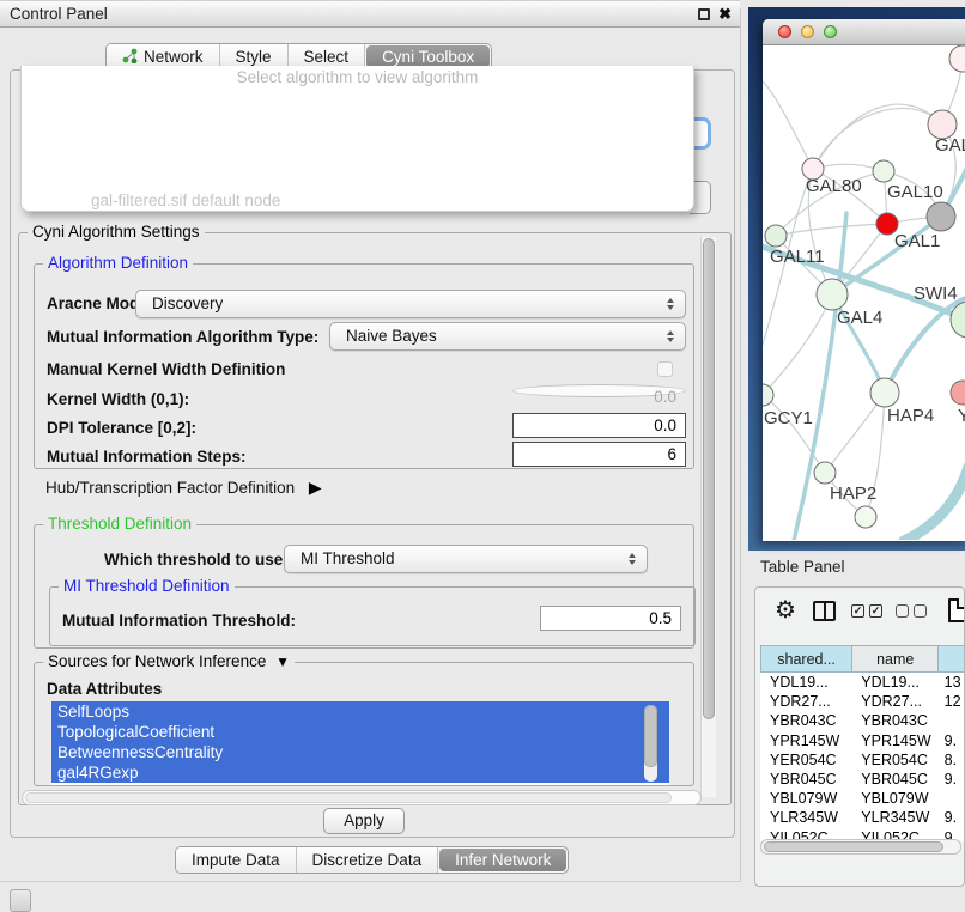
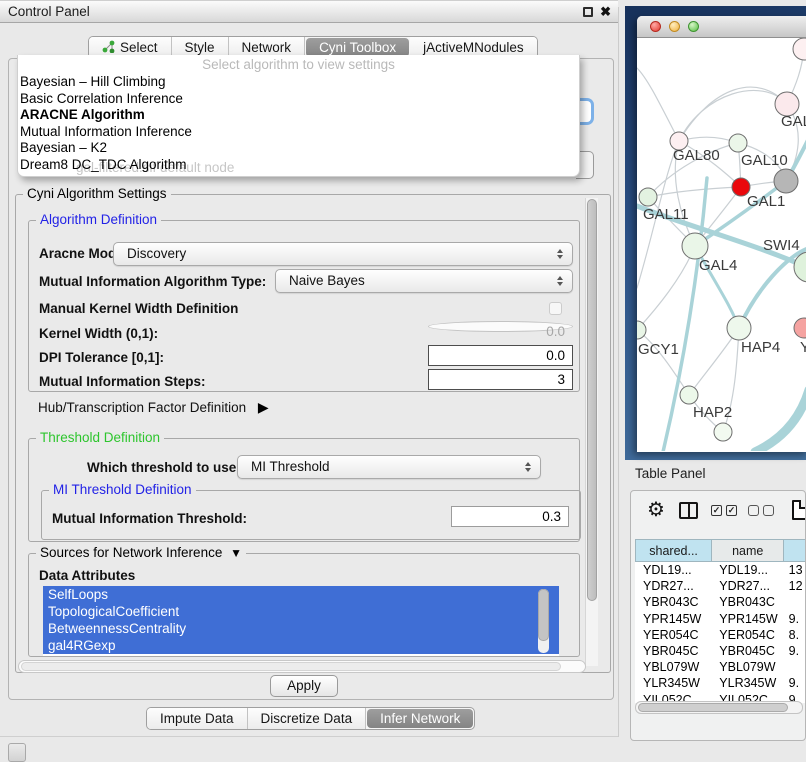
  Control Panel
  ✖
- Network
+ Select
  Style
- Select
+ Network
  Cyni Toolbox
+ jActiveMNodules
  Cyni Algorithm Settings
  Algorithm Definition
  Aracne Mo
  Discovery
  Mutual Information Algorithm Type:
  Naive Bayes
  Manual Kernel Width Definition
  Kernel Width (0,1):
  0.0
- DPI Tolerance [0,2]:
+ DPI Tolerance [0,1]:
  0.0
  Mutual Information Steps:
- 6
+ 3
  Hub/Transcription Factor Definition ▶
  Threshold Definition
  Which threshold to use
  MI Threshold
  MI Threshold Definition
  Mutual Information Threshold:
- 0.5
+ 0.3
  Sources for Network Inference ▼
  Data Attributes
  SelfLoops
  TopologicalCoefficient
  BetweennessCentrality
  gal4RGexp
  gal-filtered.sif default node
- Select algorithm to view algorithm
+ Select algorithm to view settings
+ Bayesian – Hill Climbing
+ Basic Correlation Inference
+ ARACNE Algorithm
+ Mutual Information Inference
+ Bayesian – K2
+ Dream8 DC_TDC Algorithm
  Apply
  Impute Data
  Discretize Data
  Infer Network
  GAL80
  GAL10
  GAL1
  GAL11
  GAL4
  SWI4
  GCY1
  HAP4
  Y
  HAP2
  Table Panel
  ⚙
  ✓
  ✓
  shared...
  name
  YDL19...
  YDL19...
  13
  YDR27...
  YDR27...
  12
  YBR043C
  YBR043C
  YPR145W
  YPR145W
  9.
  YER054C
  YER054C
  8.
  YBR045C
  YBR045C
  9.
  YBL079W
  YBL079W
  YLR345W
  YLR345W
  9.
  YIL052C
  YIL052C
  9.
